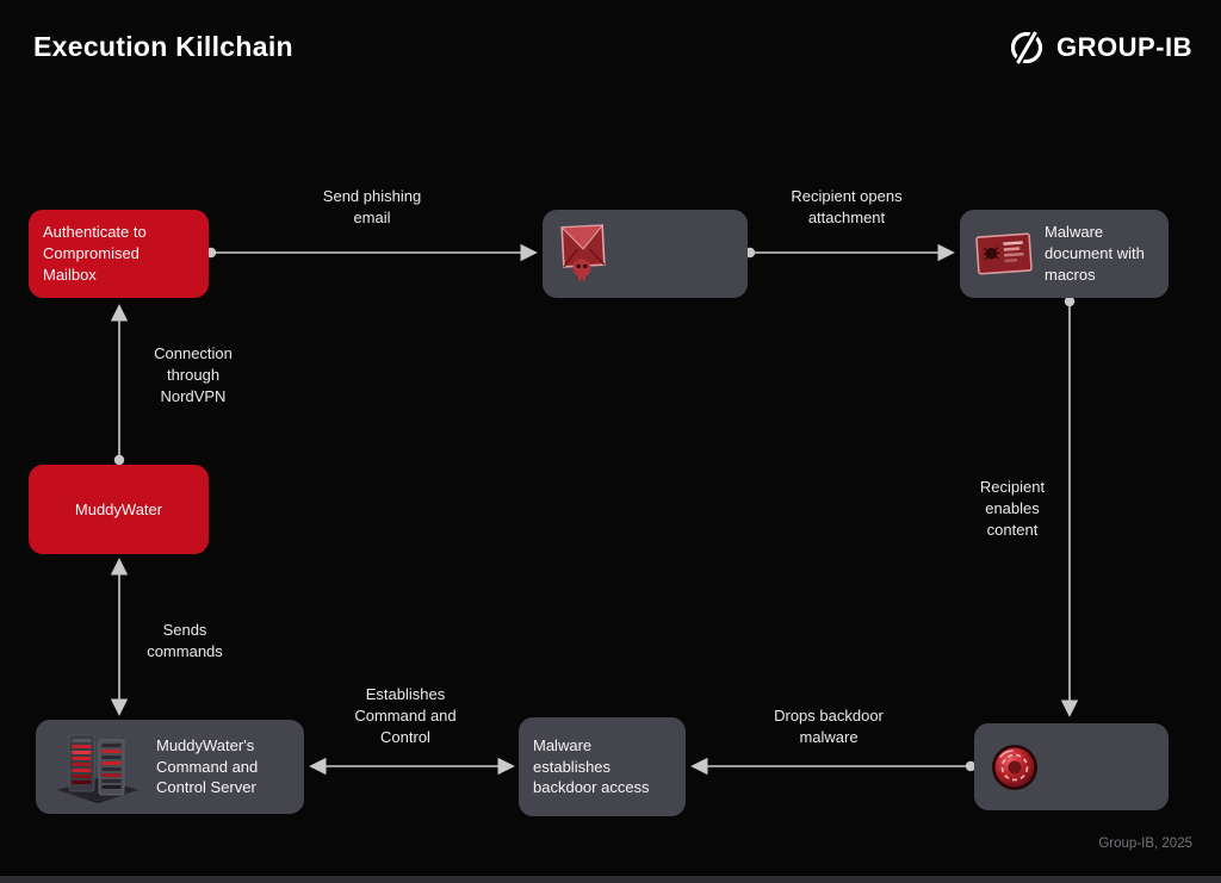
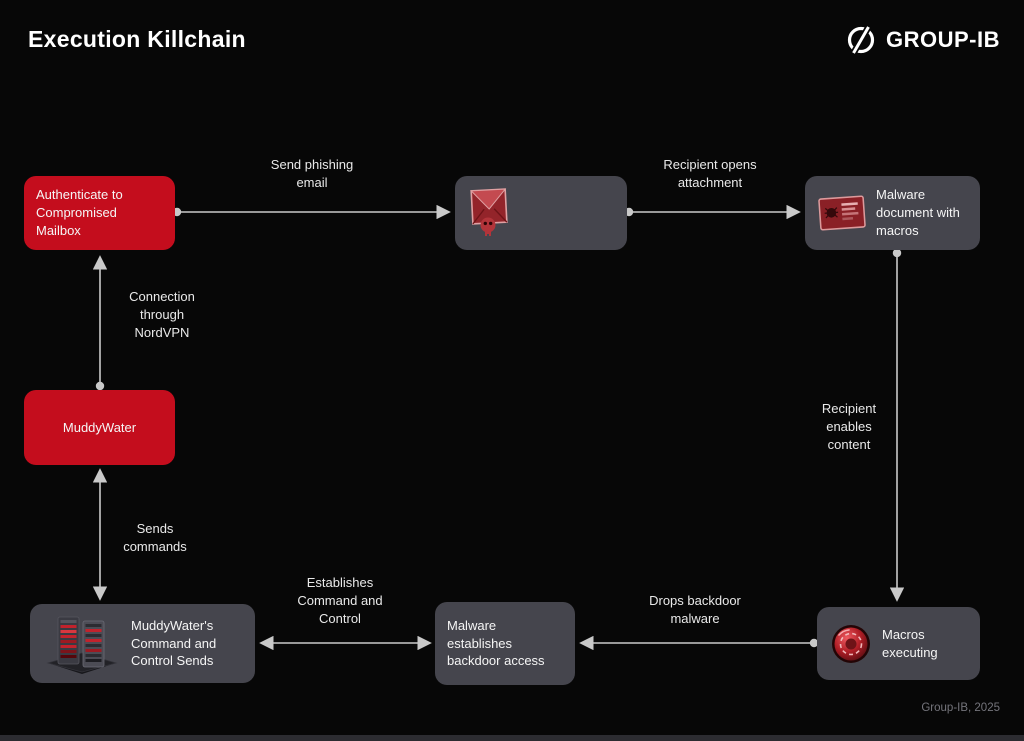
  Execution Killchain
  GROUP-IB
  Authenticate to Compromised Mailbox
  Malware document with macros
+ Macros executing
  Malware establishes backdoor access
- MuddyWater's Command and Control Server
+ MuddyWater's Command and Control Sends
  MuddyWater
  Send phishing email
  Recipient opens attachment
  Recipient enables content
  Drops backdoor malware
  Establishes Command and Control
  Sends commands
  Connection through NordVPN
  Group-IB, 2025
